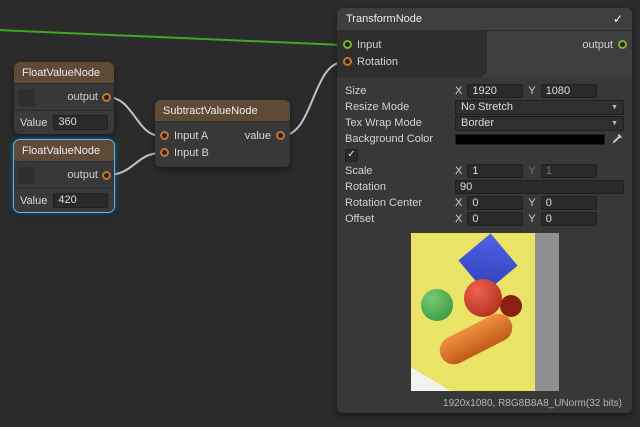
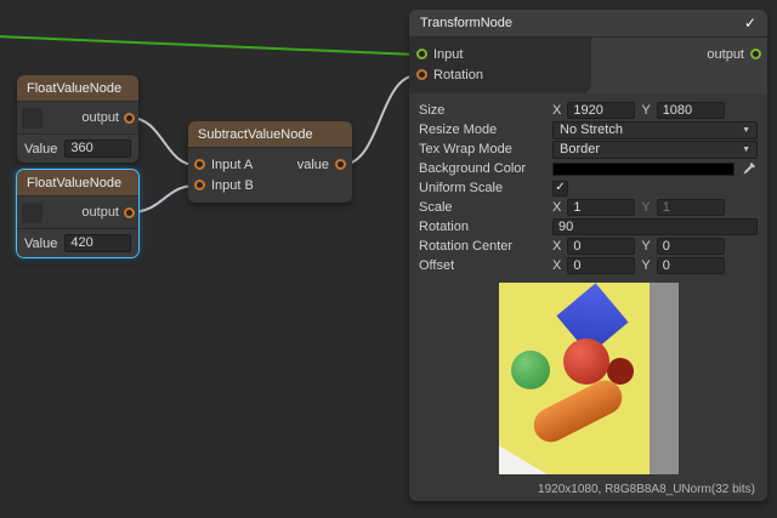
  FloatValueNode
  output
  Value
  360
  FloatValueNode
  output
  Value
  420
  SubtractValueNode
  Input A
  Input B
  value
  TransformNode
  ✓
  Input
  Rotation
  output
  Size
  X
  1920
  Y
  1080
  Resize Mode
  No Stretch
  Tex Wrap Mode
  Border
  Background Color
+ Uniform Scale
  ✓
  Scale
  X
  1
  Y
  1
  Rotation
  90
  Rotation Center
  X
  0
  Y
  0
  Offset
  X
  0
  Y
  0
  1920x1080, R8G8B8A8_UNorm(32 bits)
